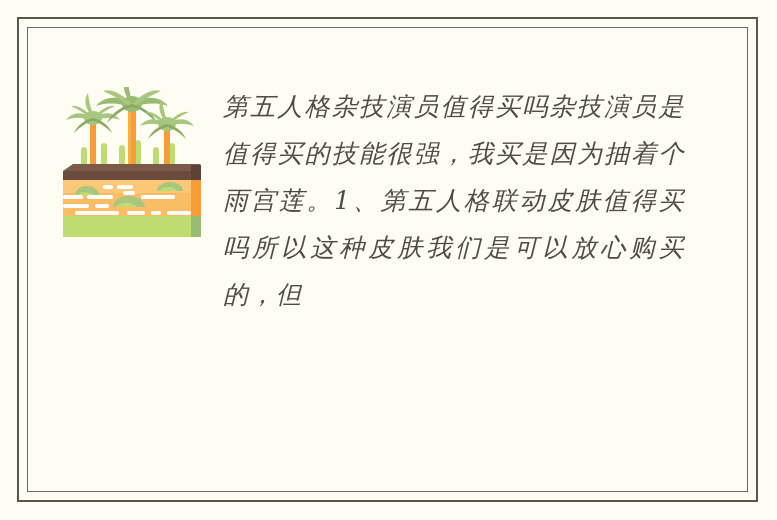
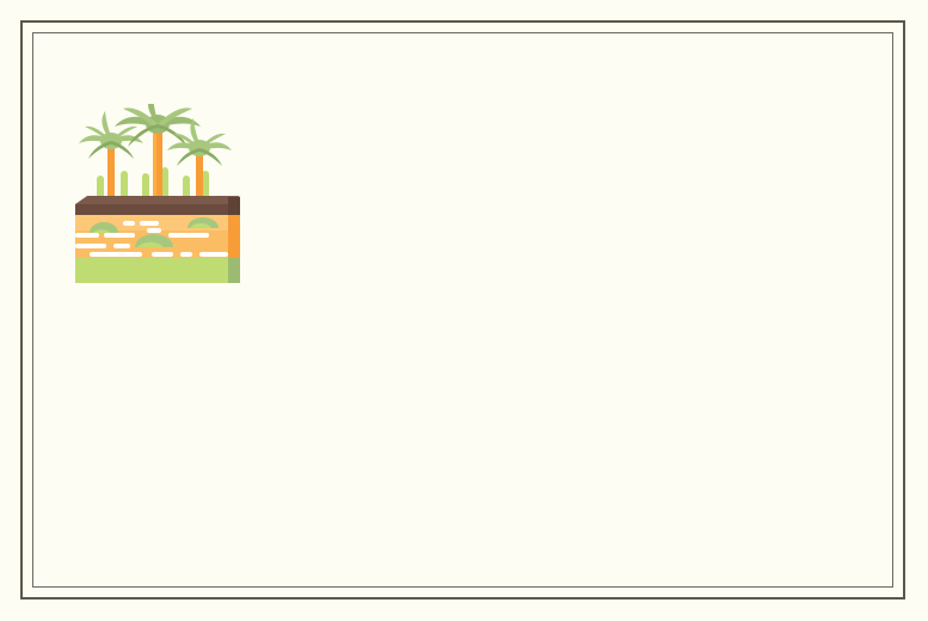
- 第五人格杂技演员值得买吗杂技演员是值得买的技能很强，我买是因为抽着个雨宫莲。1、第五人格联动皮肤值得买吗所以这种皮肤我们是可以放心购买的，但
